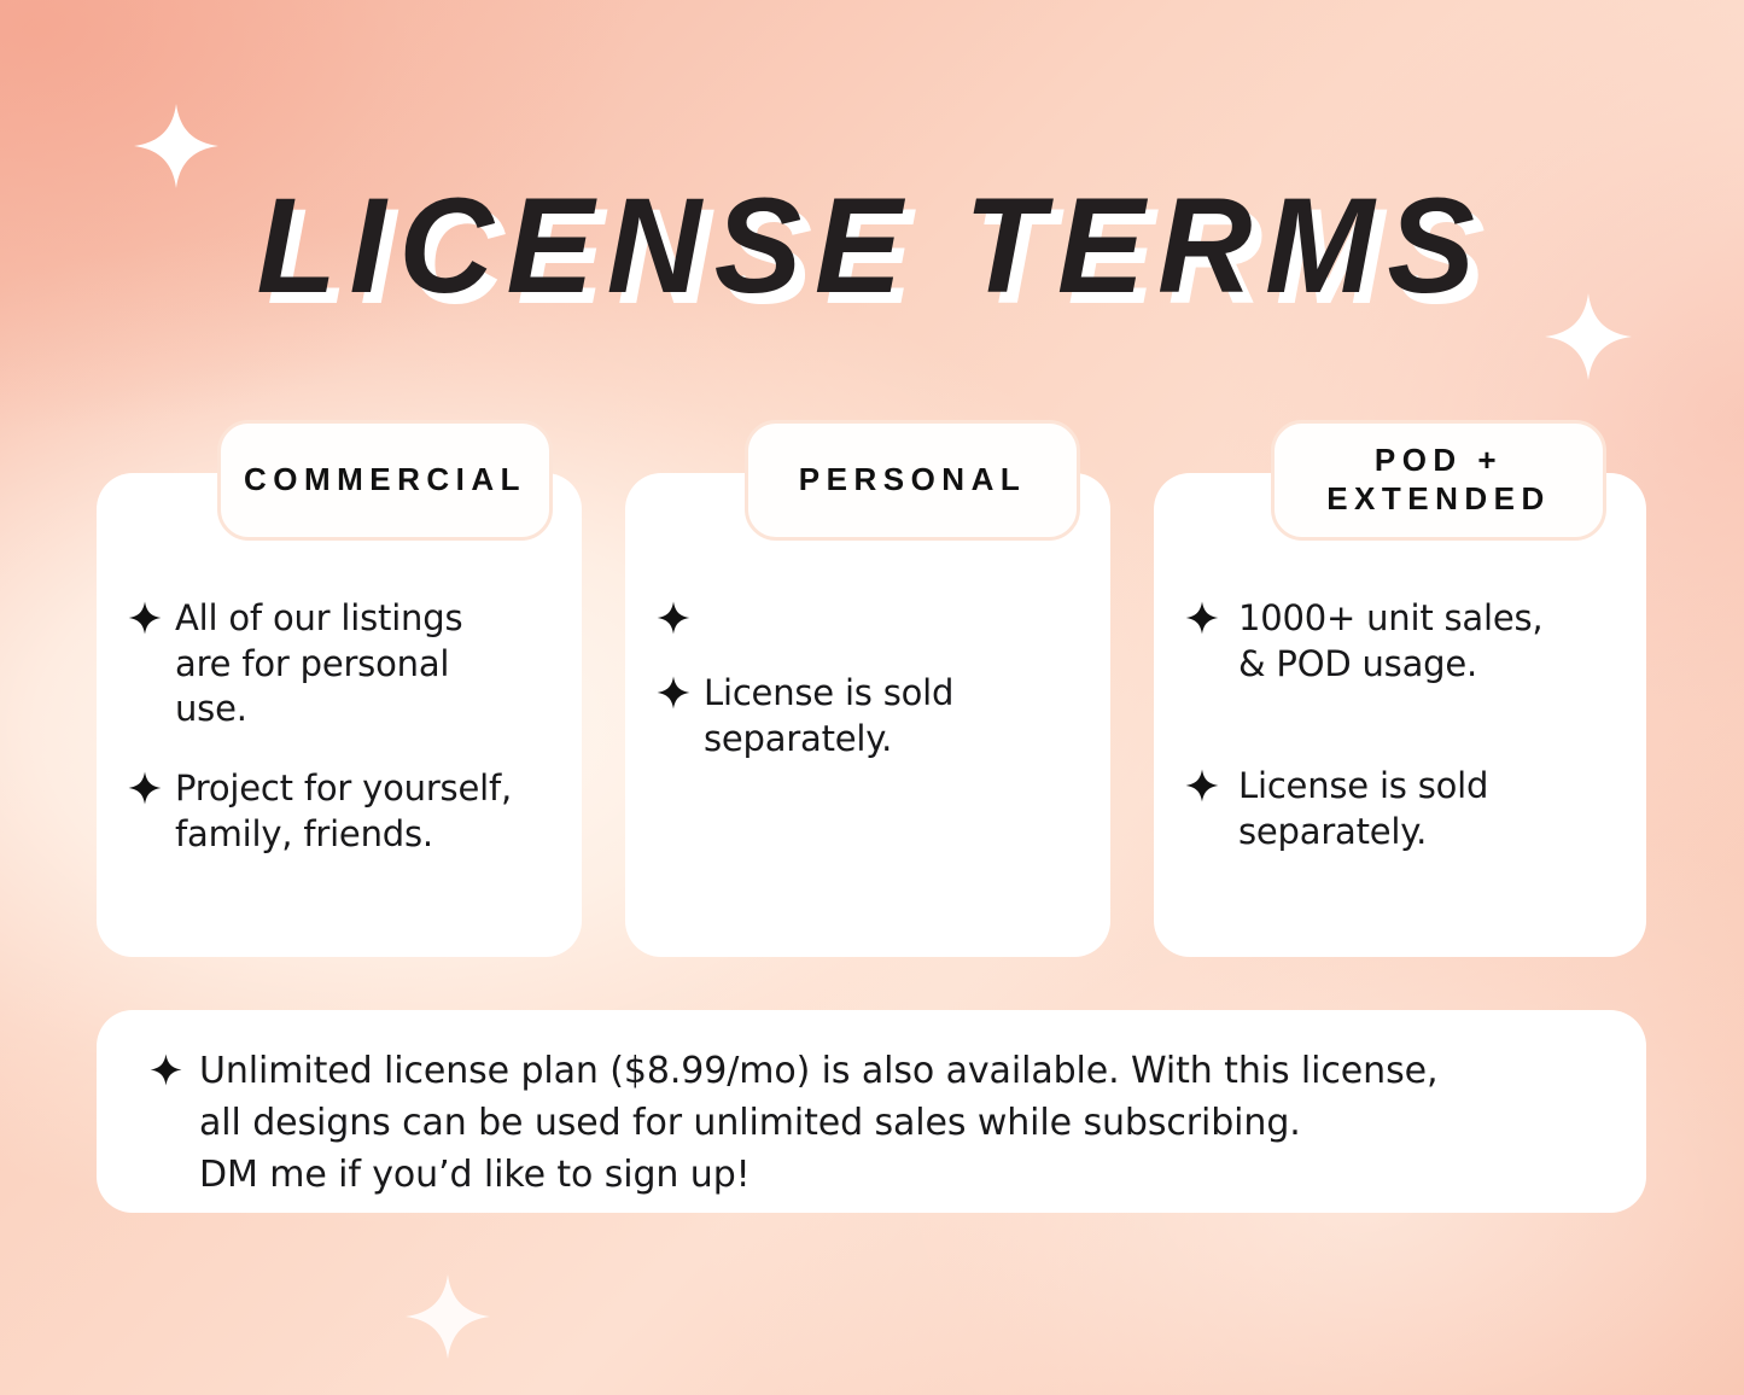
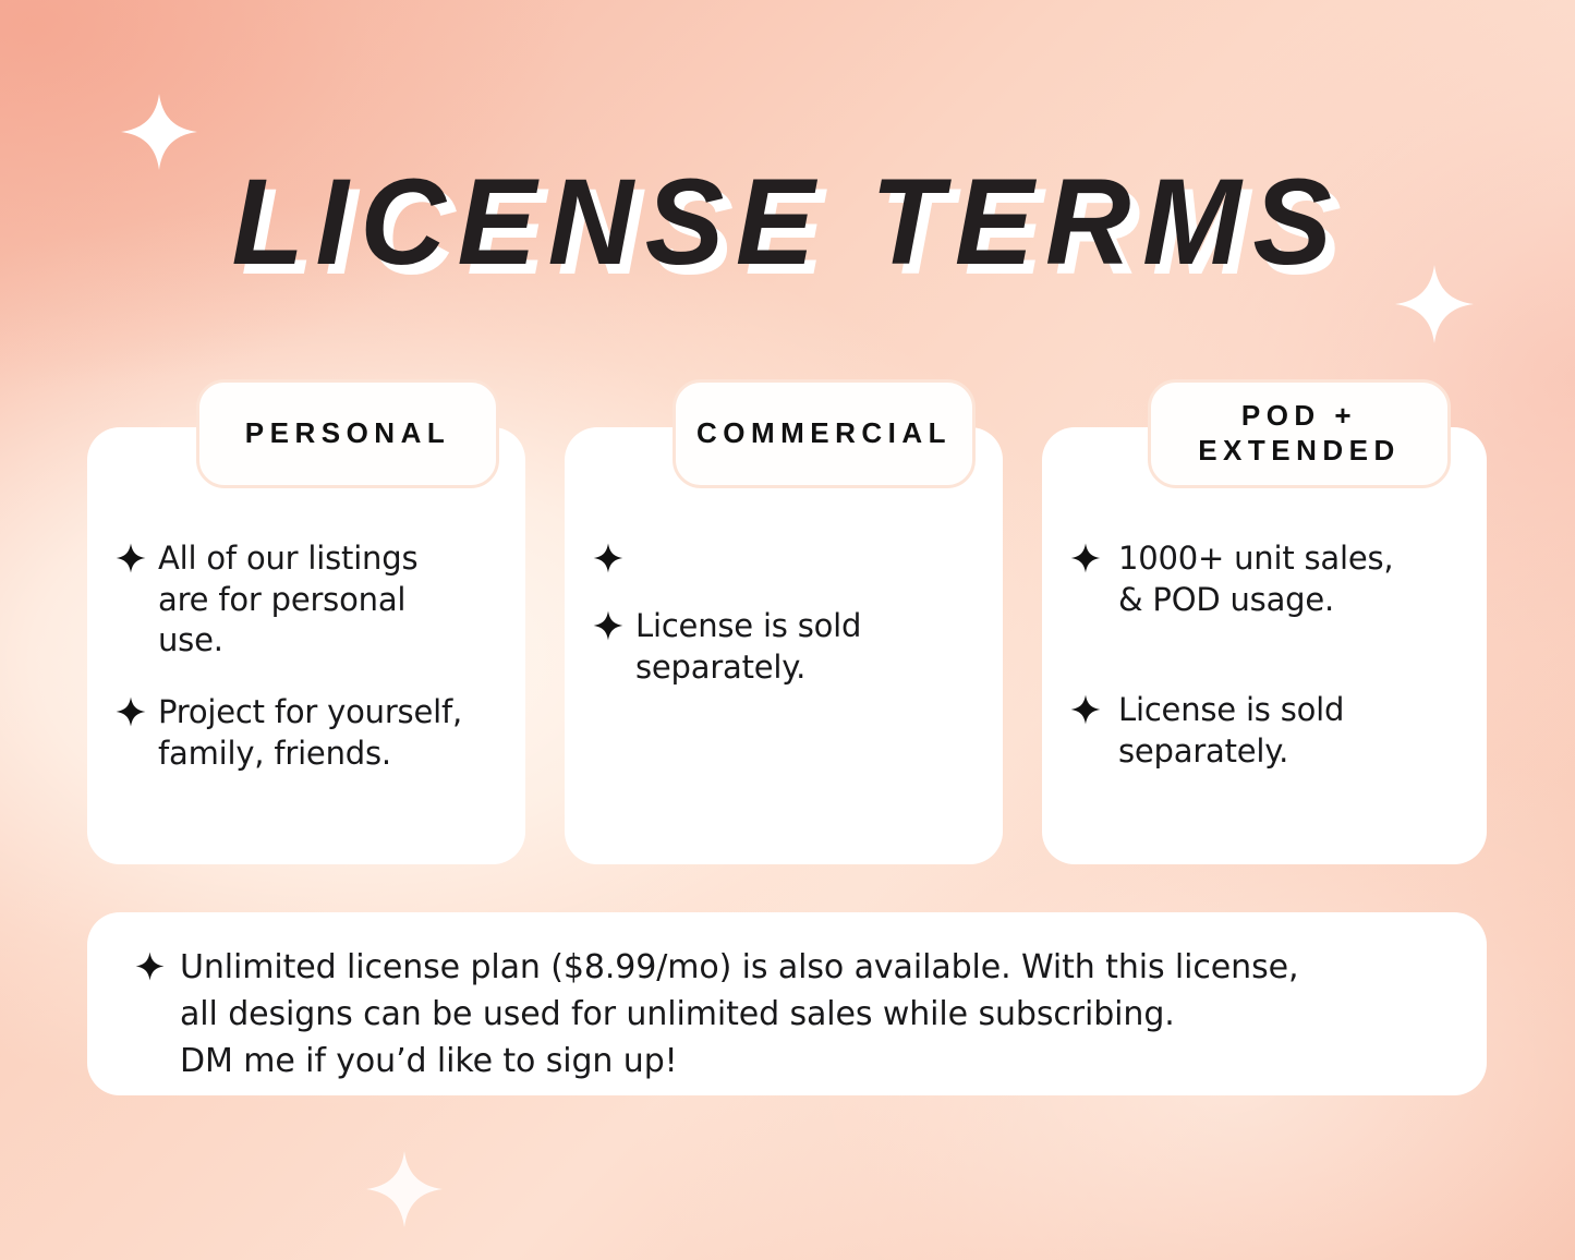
  LICENSE TERMS
  All of our listings
  are for personal
  use.
  Project for yourself,
  family, friends.
- COMMERCIAL
+ PERSONAL
  License is sold
  separately.
- PERSONAL
+ COMMERCIAL
  1000+ unit sales,
  & POD usage.
  License is sold
  separately.
  POD +
  EXTENDED
  Unlimited license plan ($8.99/mo) is also available. With this license,
  all designs can be used for unlimited sales while subscribing.
  DM me if you’d like to sign up!
